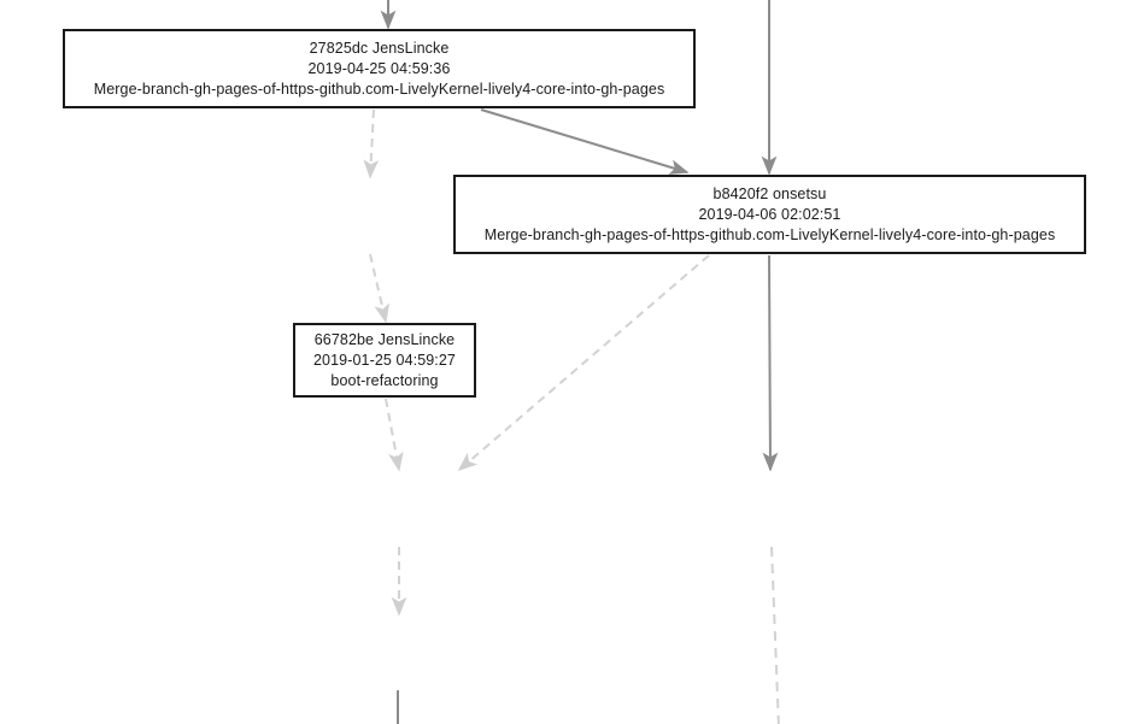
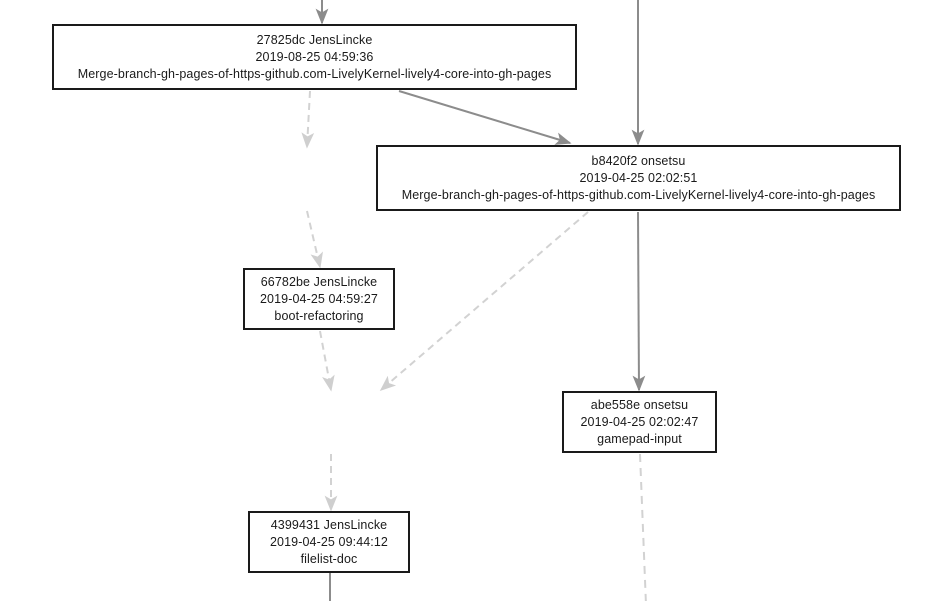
  27825dc JensLincke
- 2019-04-25 04:59:36
+ 2019-08-25 04:59:36
  Merge-branch-gh-pages-of-https-github.com-LivelyKernel-lively4-core-into-gh-pages
  b8420f2 onsetsu
- 2019-04-06 02:02:51
+ 2019-04-25 02:02:51
  Merge-branch-gh-pages-of-https-github.com-LivelyKernel-lively4-core-into-gh-pages
  66782be JensLincke
- 2019-01-25 04:59:27
+ 2019-04-25 04:59:27
  boot-refactoring
+ abe558e onsetsu
+ 2019-04-25 02:02:47
+ gamepad-input
+ 4399431 JensLincke
+ 2019-04-25 09:44:12
+ filelist-doc
